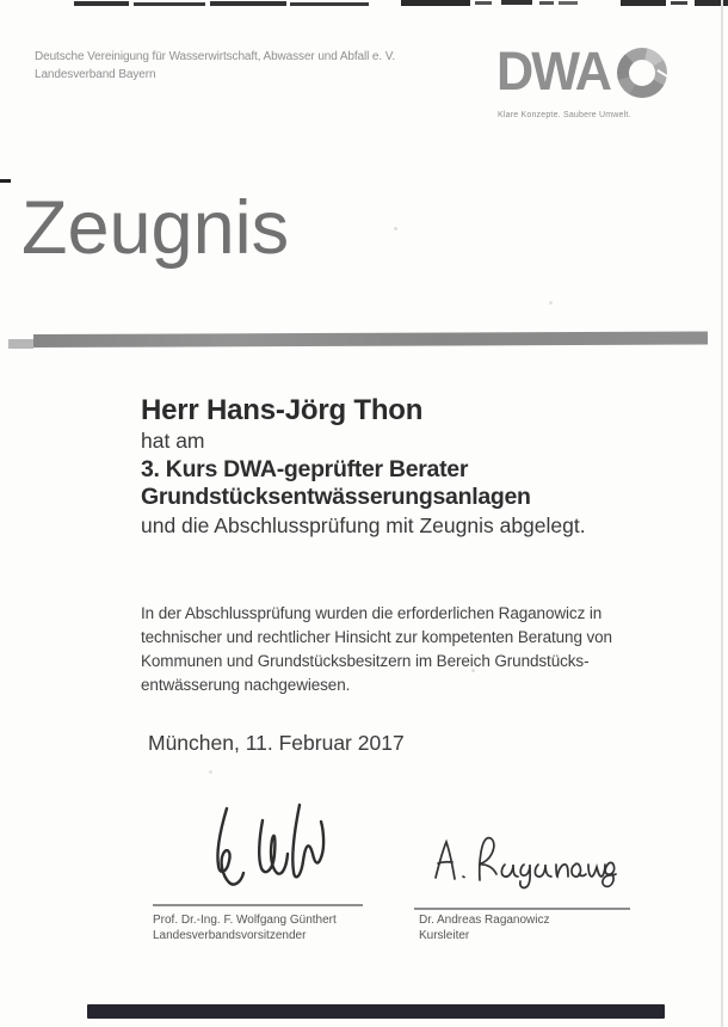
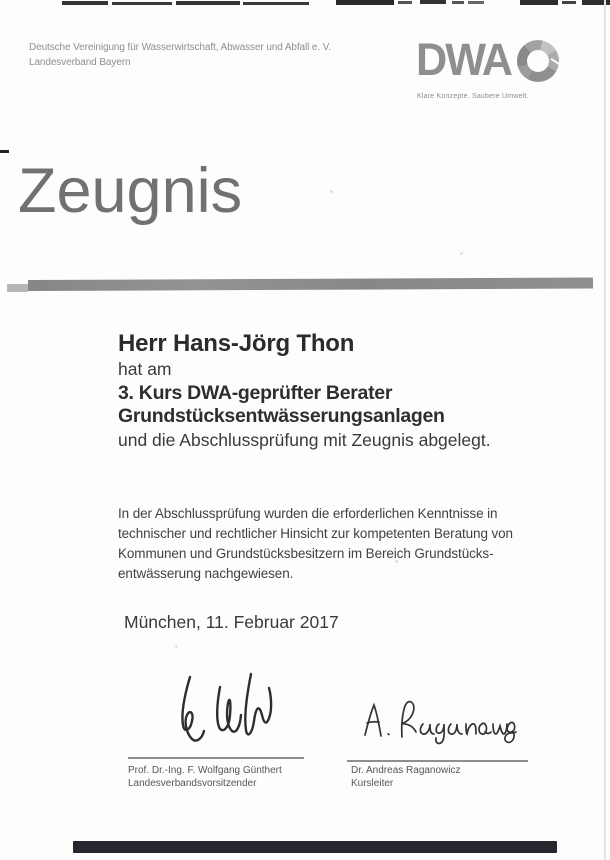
  Deutsche Vereinigung für Wasserwirtschaft, Abwasser und Abfall e. V.
  Landesverband Bayern
  DWA
  Zeugnis
  Herr Hans-Jörg Thon
  hat am
  3. Kurs DWA-geprüfter Berater
  Grundstücksentwässerungsanlagen
  und die Abschlussprüfung mit Zeugnis abgelegt.
- In der Abschlussprüfung wurden die erforderlichen Raganowicz in
+ In der Abschlussprüfung wurden die erforderlichen Kenntnisse in
  technischer und rechtlicher Hinsicht zur kompetenten Beratung von
  Kommunen und Grundstücksbesitzern im Bereich Grundstücks-
  entwässerung nachgewiesen.
  München, 11. Februar 2017
  Prof. Dr.-Ing. F. Wolfgang Günthert
  Landesverbandsvorsitzender
  Dr. Andreas Raganowicz
  Kursleiter
